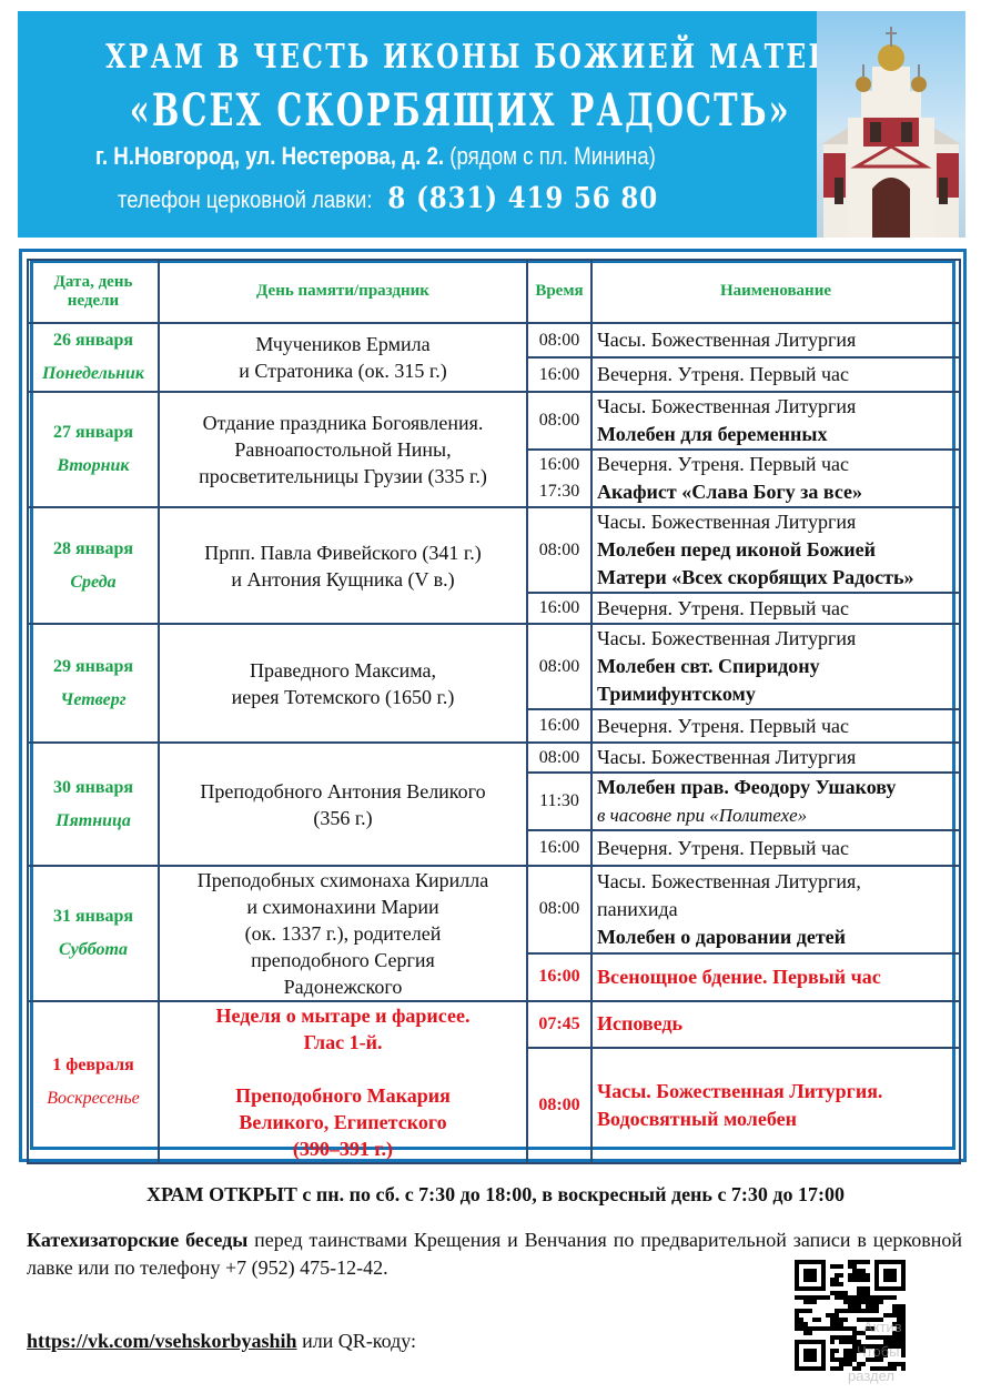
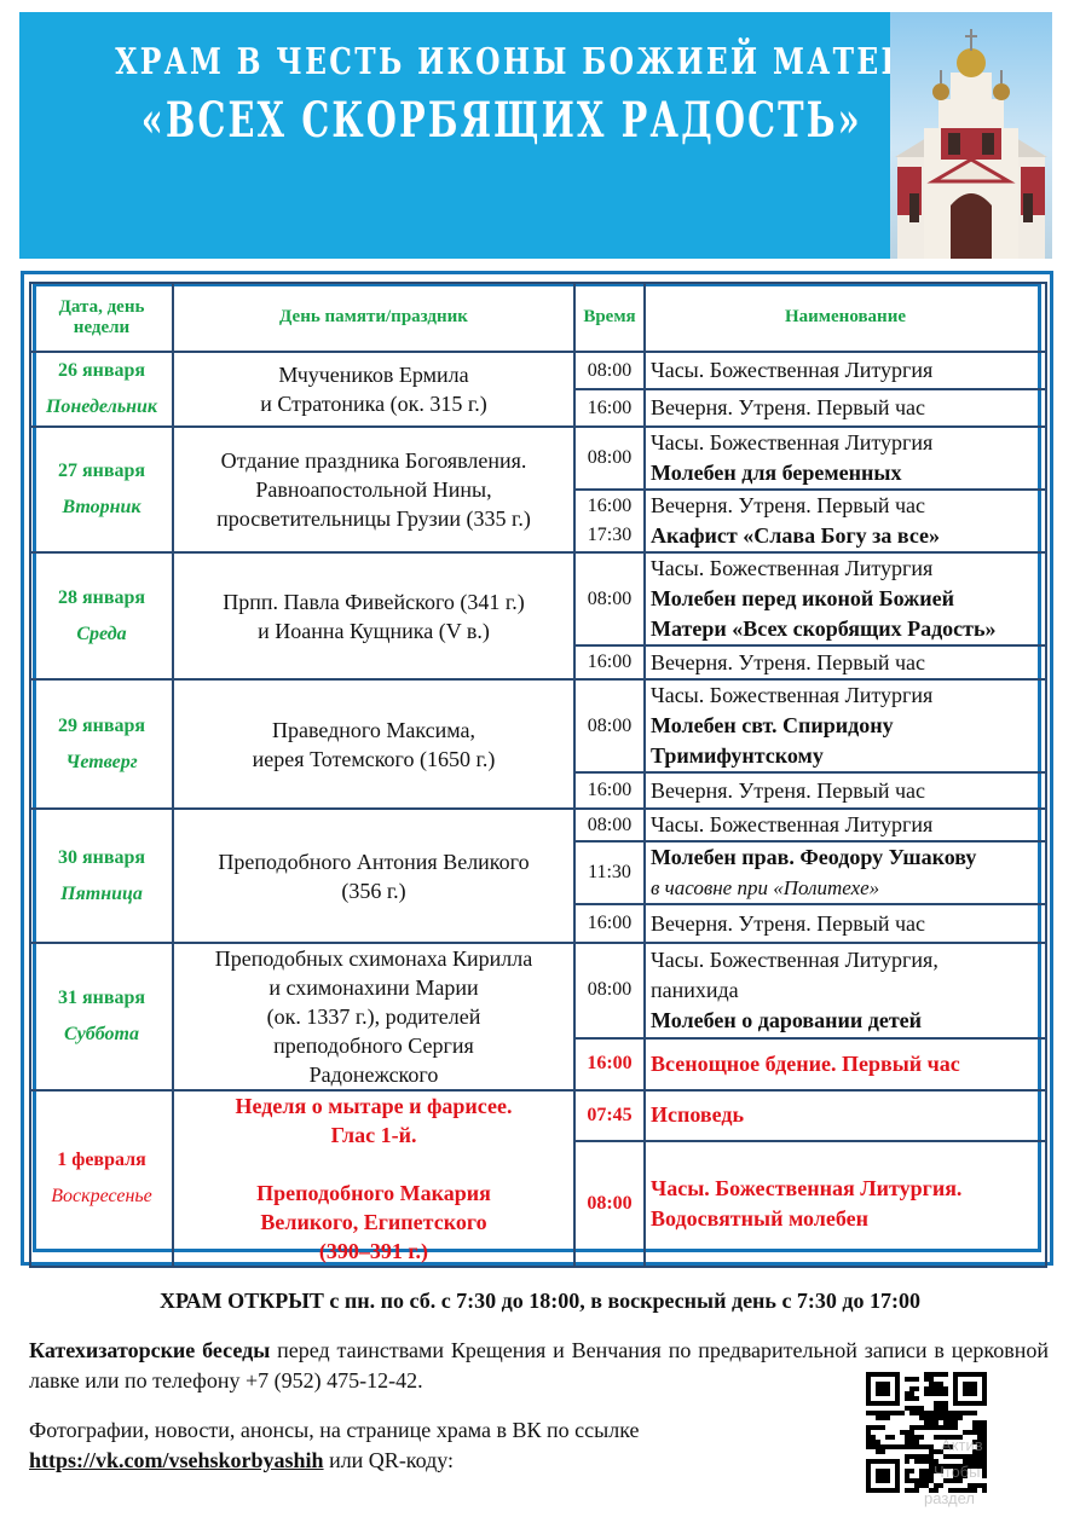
  ХРАМ В ЧЕСТЬ ИКОНЫ БОЖИЕЙ МАТЕ
  «ВСЕХ СКОРБЯЩИХ РАДОСТЬ»
- г. Н.Новгород, ул. Нестерова, д. 2. (рядом с пл. Минина)
- телефон церковной лавки: 8 (831) 419 56 80
  Дата, день недели	День памяти/праздник	Время	Наименование
  26 январяПонедельник	Мчучеников Ермилаи Стратоника (ок. 315 г.)	08:00	Часы. Божественная Литургия
  16:00	Вечерня. Утреня. Первый час
  27 январяВторник	Отдание праздника Богоявления.Равноапостольной Нины,просветительницы Грузии (335 г.)	08:00	Часы. Божественная ЛитургияМолебен для беременных
  16:0017:30	Вечерня. Утреня. Первый часАкафист «Слава Богу за все»
- 28 январяСреда	Прпп. Павла Фивейского (341 г.)и Антония Кущника (V в.)	08:00	Часы. Божественная ЛитургияМолебен перед иконой БожиейМатери «Всех скорбящих Радость»
+ 28 январяСреда	Прпп. Павла Фивейского (341 г.)и Иоанна Кущника (V в.)	08:00	Часы. Божественная ЛитургияМолебен перед иконой БожиейМатери «Всех скорбящих Радость»
  16:00	Вечерня. Утреня. Первый час
  29 январяЧетверг	Праведного Максима,иерея Тотемского (1650 г.)	08:00	Часы. Божественная ЛитургияМолебен свт. СпиридонуТримифунтскому
  16:00	Вечерня. Утреня. Первый час
  30 январяПятница	Преподобного Антония Великого(356 г.)	08:00	Часы. Божественная Литургия
  11:30	Молебен прав. Феодору Ушаковув часовне при «Политехе»
  16:00	Вечерня. Утреня. Первый час
  31 январяСуббота	Преподобных схимонаха Кириллаи схимонахини Марии(ок. 1337 г.), родителейпреподобного СергияРадонежского	08:00	Часы. Божественная Литургия,панихидаМолебен о даровании детей
  16:00	Всенощное бдение. Первый час
  1 февраляВоскресенье	Неделя о мытаре и фарисее.Глас 1-й. Преподобного МакарияВеликого, Египетского(390–391 г.)	07:45	Исповедь
  08:00	Часы. Божественная Литургия.Водосвятный молебен
  ХРАМ ОТКРЫТ с пн. по сб. с 7:30 до 18:00, в воскресный день с 7:30 до 17:00
  Катехизаторские беседы перед таинствами Крещения и Венчания по предварительной записи в церковной лавке или по телефону +7 (952) 475-12-42.
+ Фотографии, новости, анонсы, на странице храма в ВК по ссылке
  https://vk.com/vsehskorbyashih или QR-коду:
  Актив
  Чтобы
  раздел
